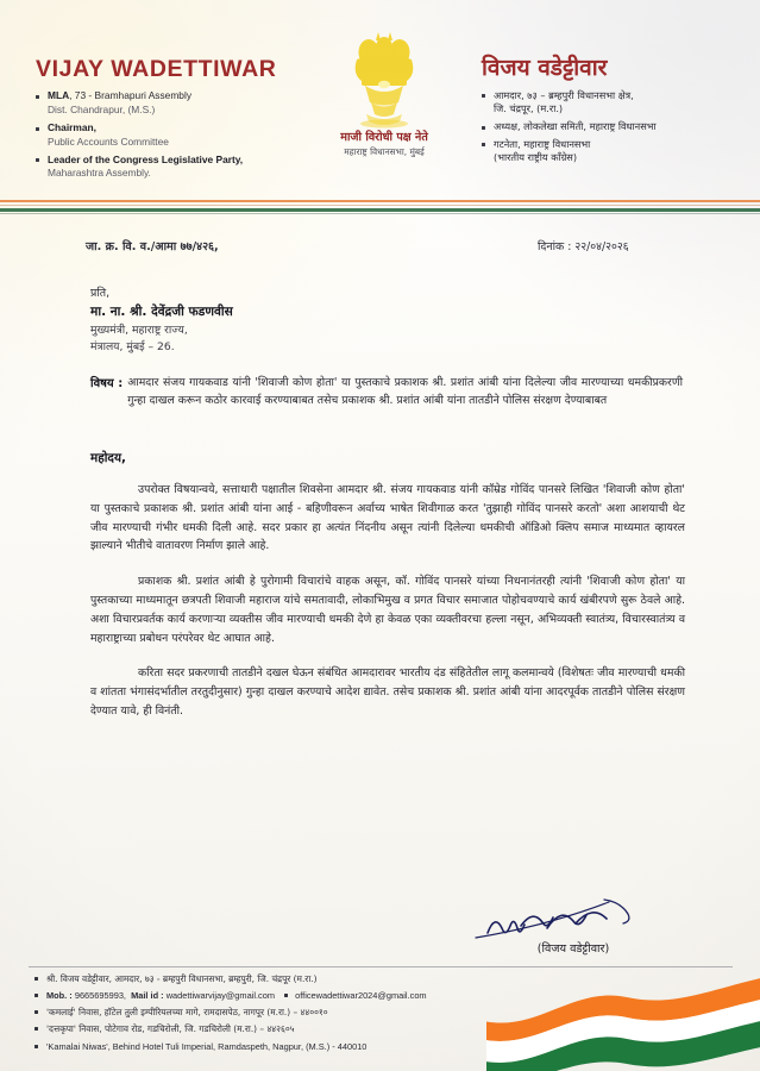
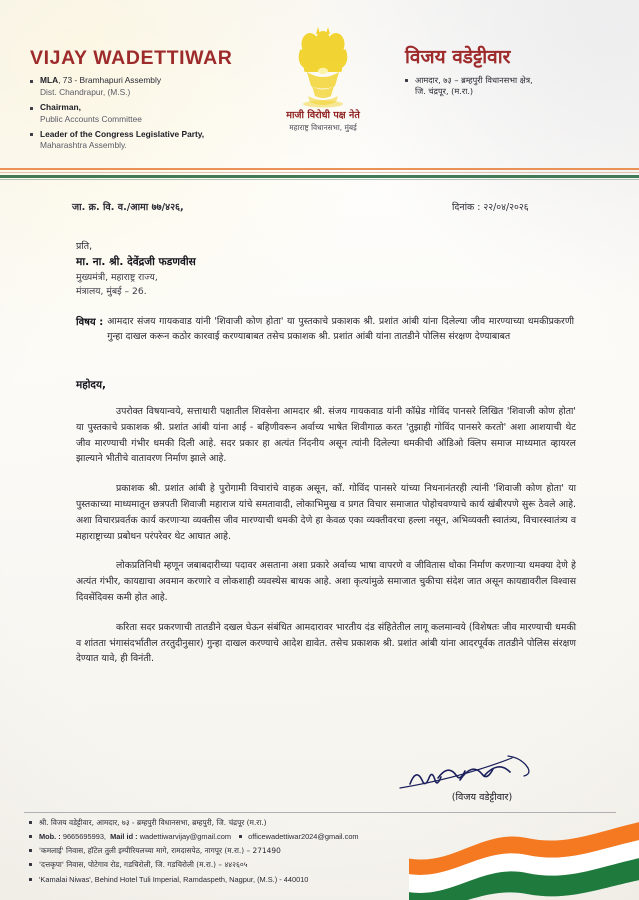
  VIJAY WADETTIWAR
  MLA, 73 - Bramhapuri Assembly
  Dist. Chandrapur, (M.S.)
  Chairman,
  Public Accounts Committee
  Leader of the Congress Legislative Party,
  Maharashtra Assembly.
  माजी विरोधी पक्ष नेते
  महाराष्ट्र विधानसभा, मुंबई
  विजय वडेट्टीवार
  आमदार, ७३ – ब्रम्हपुरी विधानसभा क्षेत्र,
  जि. चंद्रपूर, (म.रा.)
- अध्यक्ष, लोकलेखा समिती, महाराष्ट्र विधानसभा
- गटनेता, महाराष्ट्र विधानसभा
- (भारतीय राष्ट्रीय काँग्रेस)
  जा. क्र. वि. व./आमा ७७/४२६,
  दिनांक : २२/०४/२०२६
  प्रति,
  मा. ना. श्री. देवेंद्रजी फडणवीस
  मुख्यमंत्री, महाराष्ट्र राज्य,
  मंत्रालय, मुंबई – 26.
  विषय :
  आमदार संजय गायकवाड यांनी 'शिवाजी कोण होता' या पुस्तकाचे प्रकाशक श्री. प्रशांत आंबी यांना दिलेल्या जीव मारण्याच्या धमकीप्रकरणी गुन्हा दाखल करून कठोर कारवाई करण्याबाबत तसेच प्रकाशक श्री. प्रशांत आंबी यांना तातडीने पोलिस संरक्षण देण्याबाबत
  महोदय,
  उपरोक्त विषयान्वये, सत्ताधारी पक्षातील शिवसेना आमदार श्री. संजय गायकवाड यांनी कॉम्रेड गोविंद पानसरे लिखित 'शिवाजी कोण होता' या पुस्तकाचे प्रकाशक श्री. प्रशांत आंबी यांना आई - बहिणीवरून अर्वाच्य भाषेत शिवीगाळ करत 'तुझाही गोविंद पानसरे करतो' अशा आशयाची थेट जीव मारण्याची गंभीर धमकी दिली आहे. सदर प्रकार हा अत्यंत निंदनीय असून त्यांनी दिलेल्या धमकीची ऑडिओ क्लिप समाज माध्यमात व्हायरल झाल्याने भीतीचे वातावरण निर्माण झाले आहे.
  प्रकाशक श्री. प्रशांत आंबी हे पुरोगामी विचारांचे वाहक असून, कॉ. गोविंद पानसरे यांच्या निधनानंतरही त्यांनी 'शिवाजी कोण होता' या पुस्तकाच्या माध्यमातून छत्रपती शिवाजी महाराज यांचे समतावादी, लोकाभिमुख व प्रगत विचार समाजात पोहोचवण्याचे कार्य खंबीरपणे सुरू ठेवले आहे. अशा विचारप्रवर्तक कार्य करणाऱ्या व्यक्तीस जीव मारण्याची धमकी देणे हा केवळ एका व्यक्तीवरचा हल्ला नसून, अभिव्यक्ती स्वातंत्र्य, विचारस्वातंत्र्य व महाराष्ट्राच्या प्रबोधन परंपरेवर थेट आघात आहे.
+ लोकप्रतिनिधी म्हणून जबाबदारीच्या पदावर असताना अशा प्रकारे अर्वाच्य भाषा वापरणे व जीवितास धोका निर्माण करणाऱ्या धमक्या देणे हे अत्यंत गंभीर, कायद्याचा अवमान करणारे व लोकशाही व्यवस्थेस बाधक आहे. अशा कृत्यांमुळे समाजात चुकीचा संदेश जात असून कायद्यावरील विश्वास दिवसेंदिवस कमी होत आहे.
  करिता सदर प्रकरणाची तातडीने दखल घेऊन संबंधित आमदारावर भारतीय दंड संहितेतील लागू कलमान्वये (विशेषतः जीव मारण्याची धमकी व शांतता भंगासंदर्भातील तरतुदीनुसार) गुन्हा दाखल करण्याचे आदेश द्यावेत. तसेच प्रकाशक श्री. प्रशांत आंबी यांना आदरपूर्वक तातडीने पोलिस संरक्षण देण्यात यावे, ही विनंती.
  (विजय वडेट्टीवार)
  श्री. विजय वडेट्टीवार, आमदार, ७३ - ब्रम्हपुरी विधानसभा, ब्रम्हपुरी, जि. चंद्रपूर (म.रा.)
  Mob. : 9665695993, Mail id : wadettiwarvijay@gmail.com officewadettiwar2024@gmail.com
- 'कमलाई' निवास, हॉटेल तुली इम्पीरियलच्या मागे, रामदासपेठ, नागपूर (म.रा.) – ४४००१०
+ 'कमलाई' निवास, हॉटेल तुली इम्पीरियलच्या मागे, रामदासपेठ, नागपूर (म.रा.) – 271490
  'दत्तकृपा' निवास, पोटेगाव रोड, गडचिरोली, जि. गडचिरोली (म.रा.) – ४४२६०५
  'Kamalai Niwas', Behind Hotel Tuli Imperial, Ramdaspeth, Nagpur, (M.S.) - 440010
